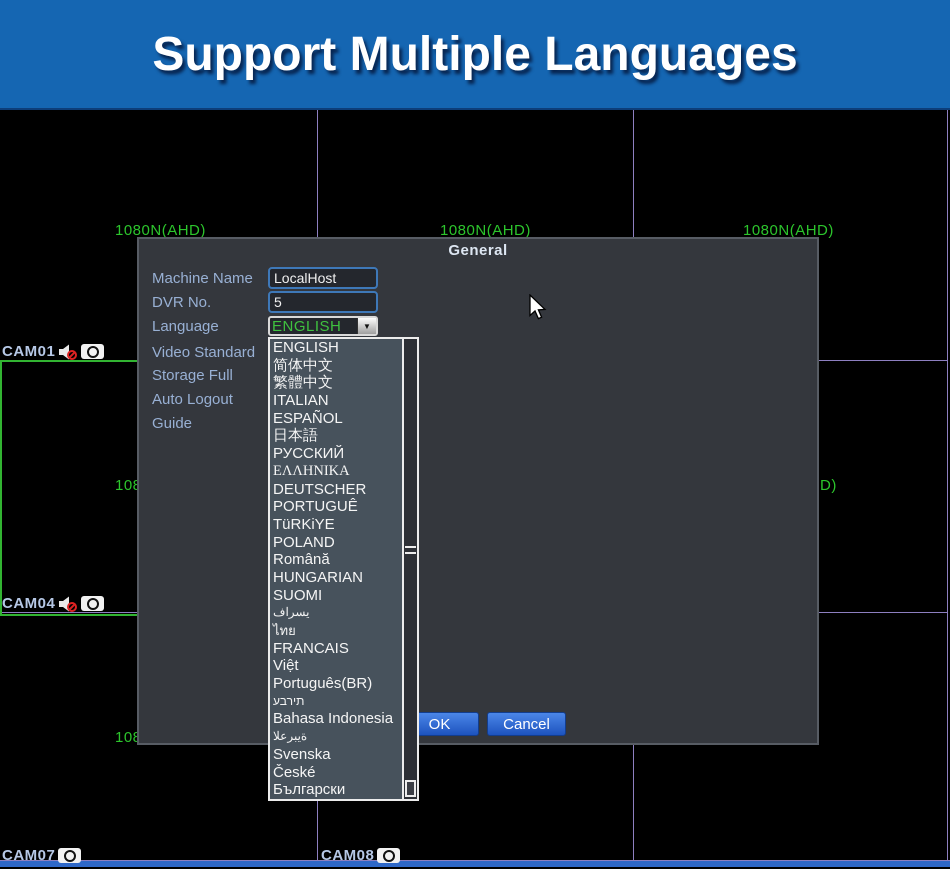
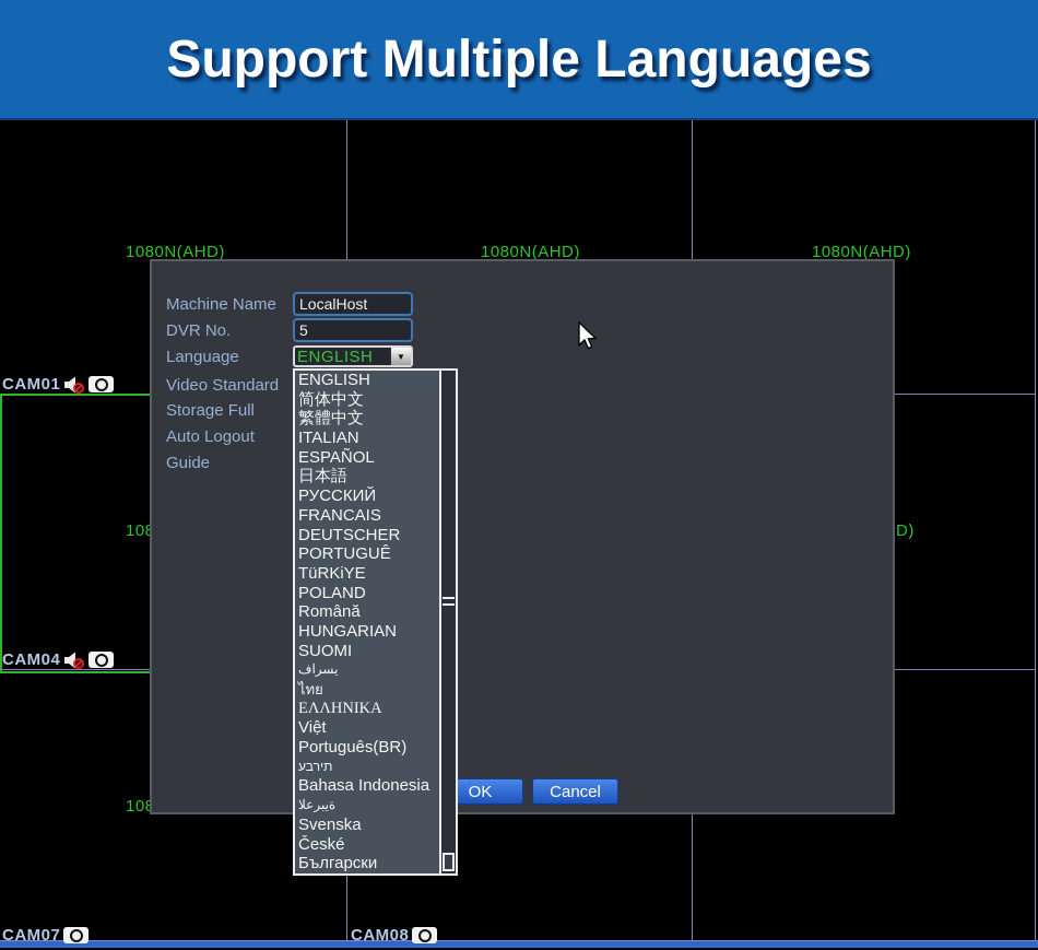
  Support Multiple Languages
  1080N(AHD)
  1080N(AHD)
  1080N(AHD)
  CAM01
  CAM04
  CAM07
  CAM08
- General
  Machine Name
  LocalHost
  DVR No.
  5
  Language
  ENGLISH
  ▼
  Video Standard
  Storage Full
  Auto Logout
  Guide
  OK
  Cancel
  ENGLISH
  简体中文
  繁體中文
  ITALIAN
  ESPAÑOL
  日本語
  РУССКИЙ
- ΕΛΛΗΝΙΚΑ
+ FRANCAIS
  DEUTSCHER
  PORTUGUÊ
  TüRKiYE
  POLAND
  Română
  HUNGARIAN
  SUOMI
  فارسی
  ไทย
- FRANCAIS
+ ΕΛΛΗΝΙΚΑ
  Việt
  Português(BR)
  עברית
  Bahasa Indonesia
  العربية
  Svenska
  České
  Български
